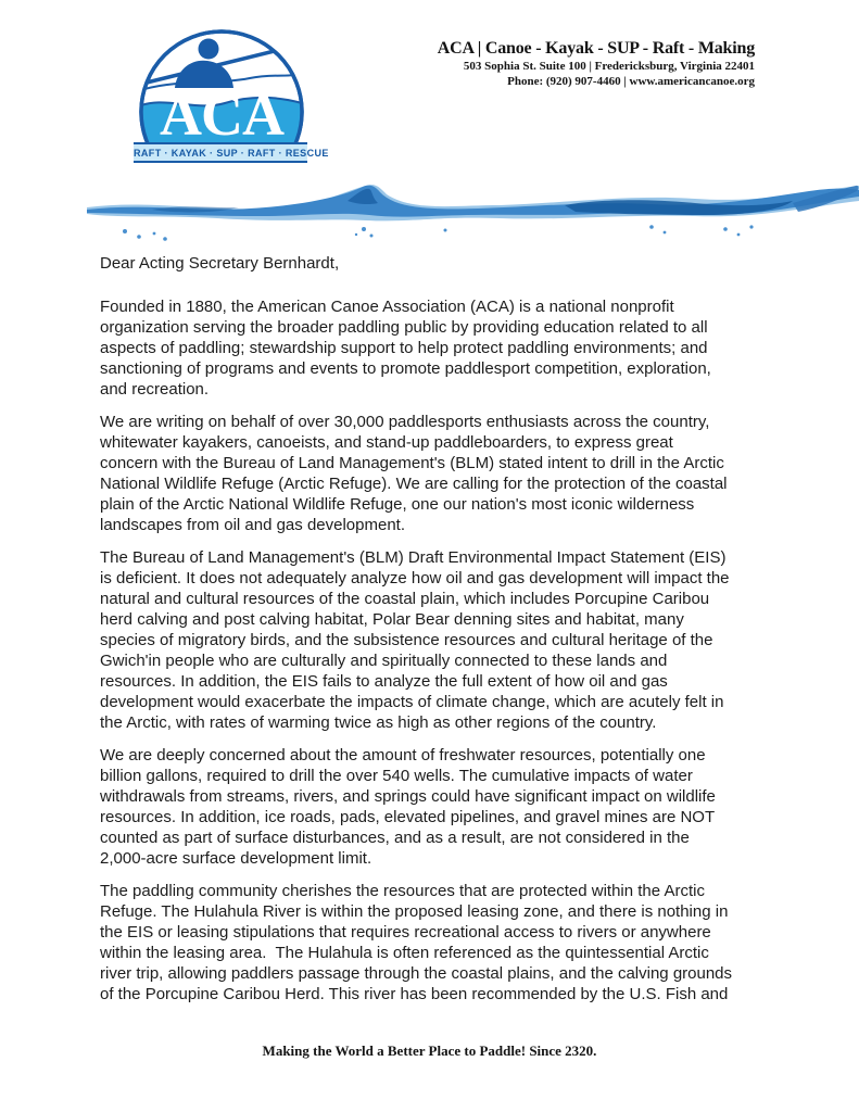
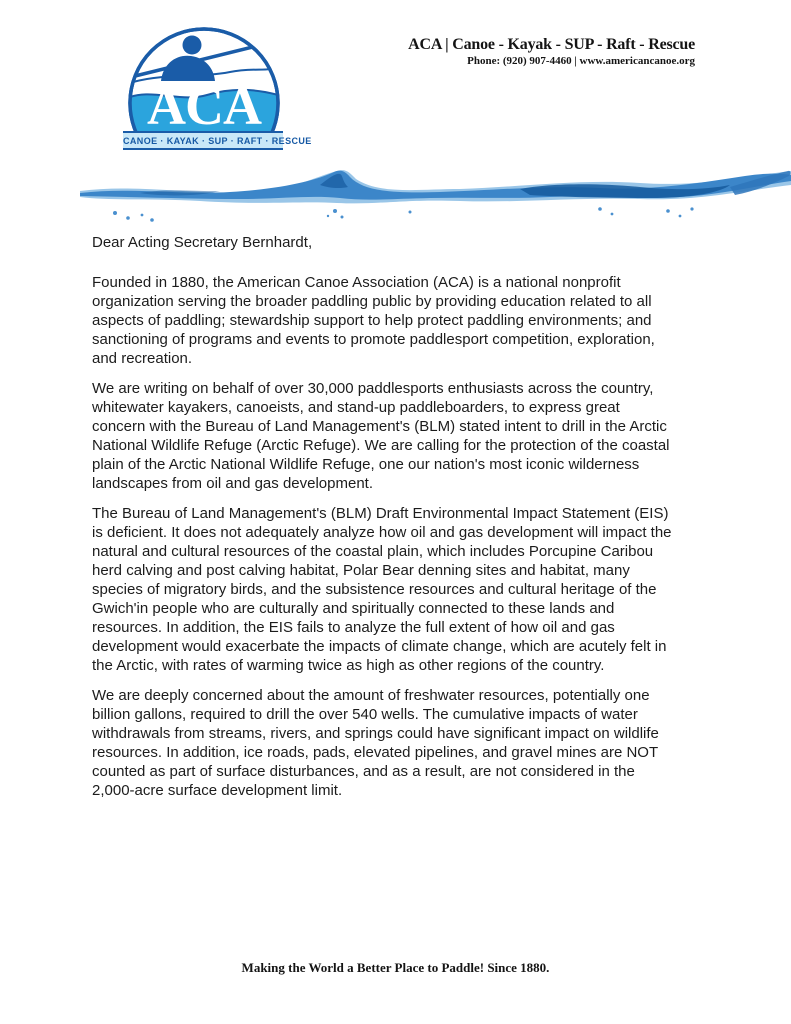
  ACA
- RAFT · KAYAK · SUP · RAFT · RESCUE
+ CANOE · KAYAK · SUP · RAFT · RESCUE
- ACA | Canoe - Kayak - SUP - Raft - Making
+ ACA | Canoe - Kayak - SUP - Raft - Rescue
- 503 Sophia St. Suite 100 | Fredericksburg, Virginia 22401
  Phone: (920) 907-4460 | www.americancanoe.org
  Dear Acting Secretary Bernhardt,
  Founded in 1880, the American Canoe Association (ACA) is a national nonprofit
  organization serving the broader paddling public by providing education related to all
  aspects of paddling; stewardship support to help protect paddling environments; and
  sanctioning of programs and events to promote paddlesport competition, exploration,
  and recreation.
  We are writing on behalf of over 30,000 paddlesports enthusiasts across the country,
  whitewater kayakers, canoeists, and stand-up paddleboarders, to express great
  concern with the Bureau of Land Management's (BLM) stated intent to drill in the Arctic
  National Wildlife Refuge (Arctic Refuge). We are calling for the protection of the coastal
  plain of the Arctic National Wildlife Refuge, one our nation's most iconic wilderness
  landscapes from oil and gas development.
  The Bureau of Land Management's (BLM) Draft Environmental Impact Statement (EIS)
  is deficient. It does not adequately analyze how oil and gas development will impact the
  natural and cultural resources of the coastal plain, which includes Porcupine Caribou
  herd calving and post calving habitat, Polar Bear denning sites and habitat, many
  species of migratory birds, and the subsistence resources and cultural heritage of the
  Gwich'in people who are culturally and spiritually connected to these lands and
  resources. In addition, the EIS fails to analyze the full extent of how oil and gas
  development would exacerbate the impacts of climate change, which are acutely felt in
  the Arctic, with rates of warming twice as high as other regions of the country.
  We are deeply concerned about the amount of freshwater resources, potentially one
  billion gallons, required to drill the over 540 wells. The cumulative impacts of water
  withdrawals from streams, rivers, and springs could have significant impact on wildlife
  resources. In addition, ice roads, pads, elevated pipelines, and gravel mines are NOT
  counted as part of surface disturbances, and as a result, are not considered in the
  2,000-acre surface development limit.
- The paddling community cherishes the resources that are protected within the Arctic
- Refuge. The Hulahula River is within the proposed leasing zone, and there is nothing in
- the EIS or leasing stipulations that requires recreational access to rivers or anywhere
- within the leasing area. The Hulahula is often referenced as the quintessential Arctic
- river trip, allowing paddlers passage through the coastal plains, and the calving grounds
- of the Porcupine Caribou Herd. This river has been recommended by the U.S. Fish and
- Making the World a Better Place to Paddle! Since 2320.
+ Making the World a Better Place to Paddle! Since 1880.
